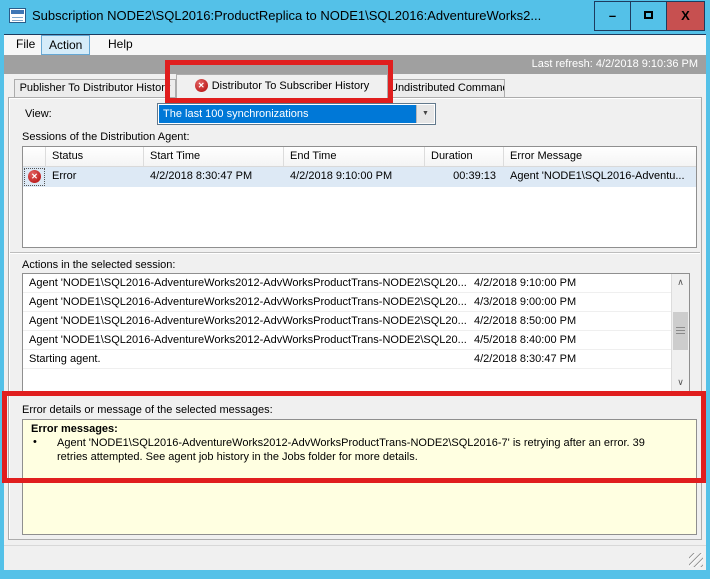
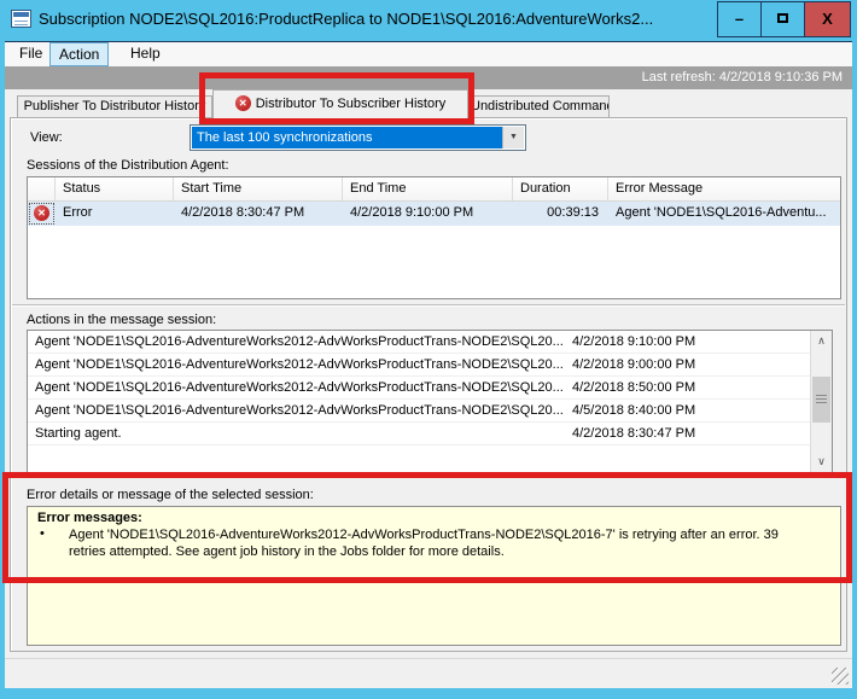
  Subscription NODE2\SQL2016:ProductReplica to NODE1\SQL2016:AdventureWorks2...
  –
  X
  File
  Action
  Help
  Last refresh: 4/2/2018 9:10:36 PM
  Publisher To Distributor History
  ✕ Distributor To Subscriber History
  Undistributed Comman
  View:
  The last 100 synchronizations
  Sessions of the Distribution Agent:
  Status
  Start Time
  End Time
  Duration
  Error Message
  ✕
  Error
  4/2/2018 8:30:47 PM
  4/2/2018 9:10:00 PM
  00:39:13
  Agent 'NODE1\SQL2016-Adventu...
- Actions in the selected session:
+ Actions in the message session:
  Agent 'NODE1\SQL2016-AdventureWorks2012-AdvWorksProductTrans-NODE2\SQL20...
  4/2/2018 9:10:00 PM
  Agent 'NODE1\SQL2016-AdventureWorks2012-AdvWorksProductTrans-NODE2\SQL20...
- 4/3/2018 9:00:00 PM
+ 4/2/2018 9:00:00 PM
  Agent 'NODE1\SQL2016-AdventureWorks2012-AdvWorksProductTrans-NODE2\SQL20...
  4/2/2018 8:50:00 PM
  Agent 'NODE1\SQL2016-AdventureWorks2012-AdvWorksProductTrans-NODE2\SQL20...
  4/5/2018 8:40:00 PM
  Starting agent.
  4/2/2018 8:30:47 PM
  ∧
  ∨
- Error details or message of the selected messages:
+ Error details or message of the selected session:
  Error messages:
  •
  Agent 'NODE1\SQL2016-AdventureWorks2012-AdvWorksProductTrans-NODE2\SQL2016-7' is retrying after an error. 39 retries attempted. See agent job history in the Jobs folder for more details.
